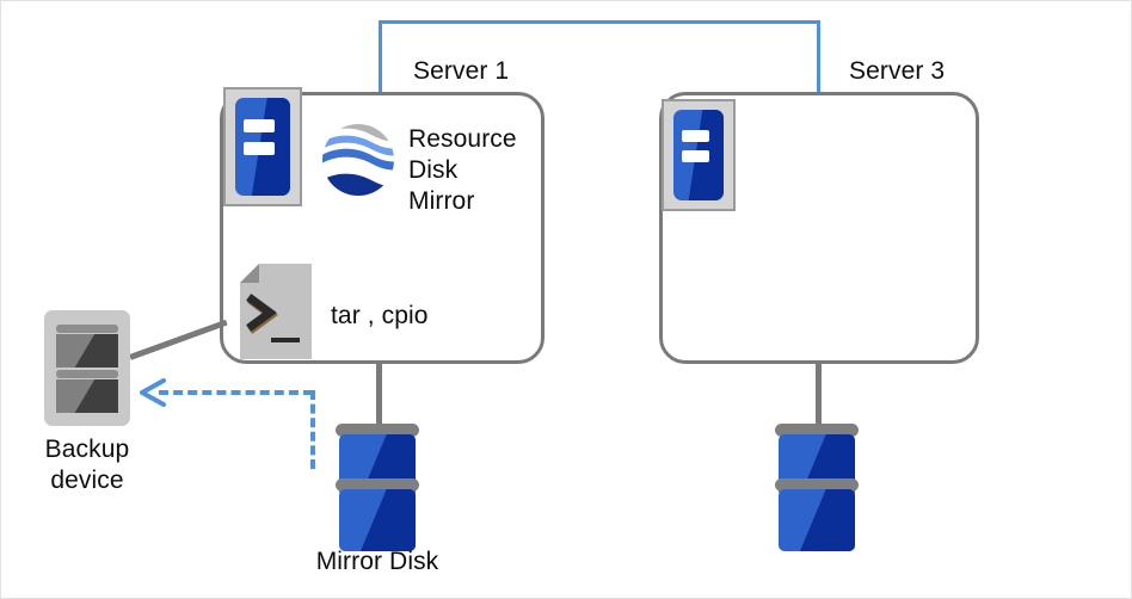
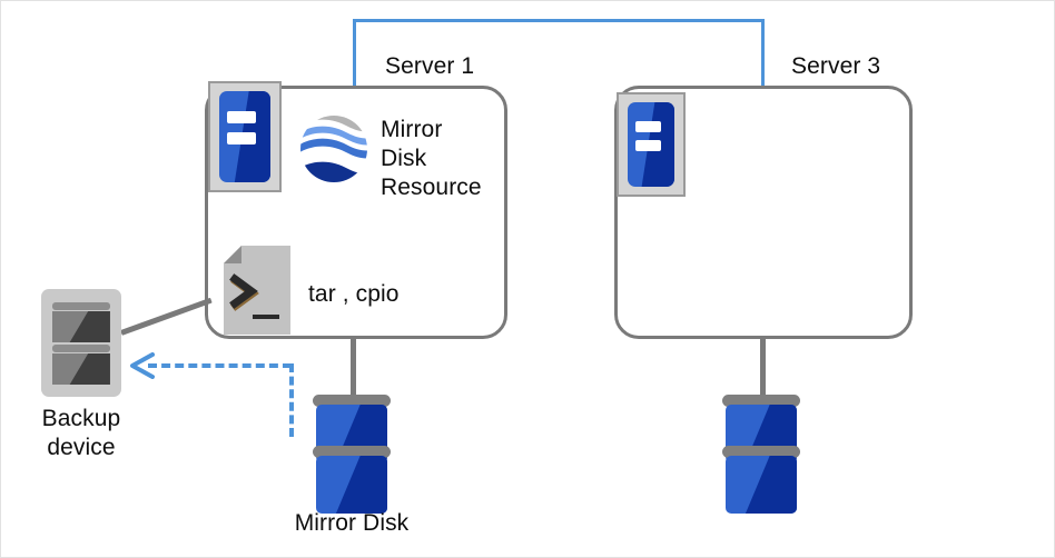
  Server 1
- Resource
+ Mirror
  Disk
- Mirror
+ Resource
  tar , cpio
  Server 3
  Mirror Disk
  Backup
  device
